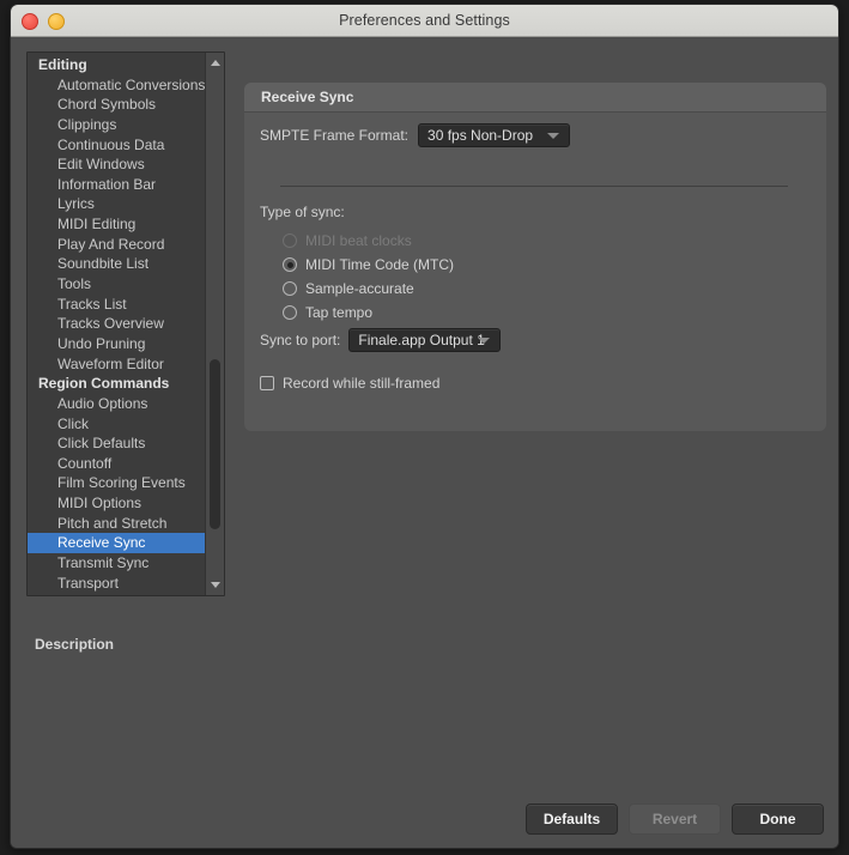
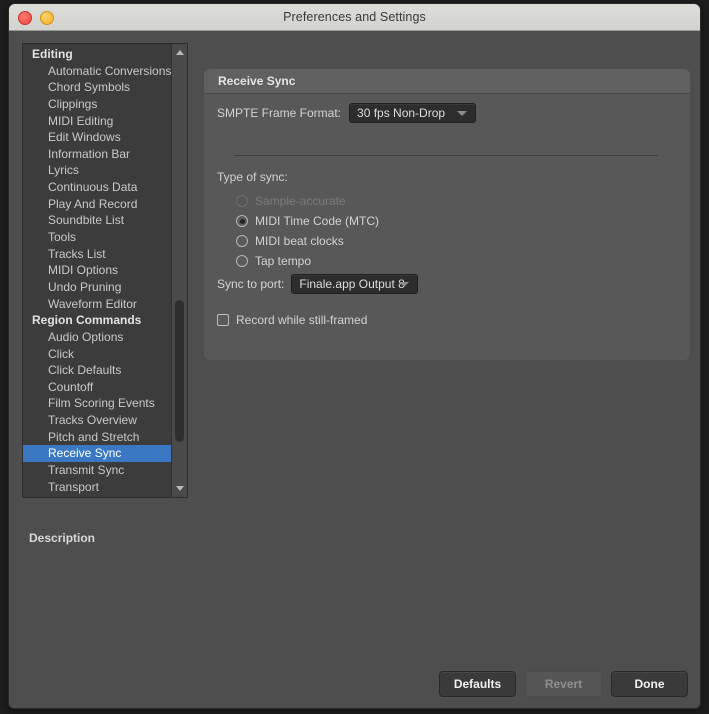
  Preferences and Settings
  Editing
  Automatic Conversions
  Chord Symbols
  Clippings
- Continuous Data
+ MIDI Editing
  Edit Windows
  Information Bar
  Lyrics
- MIDI Editing
+ Continuous Data
  Play And Record
  Soundbite List
  Tools
  Tracks List
- Tracks Overview
+ MIDI Options
  Undo Pruning
  Waveform Editor
  Region Commands
  Audio Options
  Click
  Click Defaults
  Countoff
  Film Scoring Events
- MIDI Options
+ Tracks Overview
  Pitch and Stretch
  Receive Sync
  Transmit Sync
  Transport
  Description
  Receive Sync
  SMPTE Frame Format:
  30 fps Non-Drop
  Type of sync:
- MIDI beat clocks
+ Sample-accurate
  MIDI Time Code (MTC)
- Sample-accurate
+ MIDI beat clocks
  Tap tempo
  Sync to port:
- Finale.app Output 1
+ Finale.app Output 8
  Record while still-framed
  Defaults
  Revert
  Done
